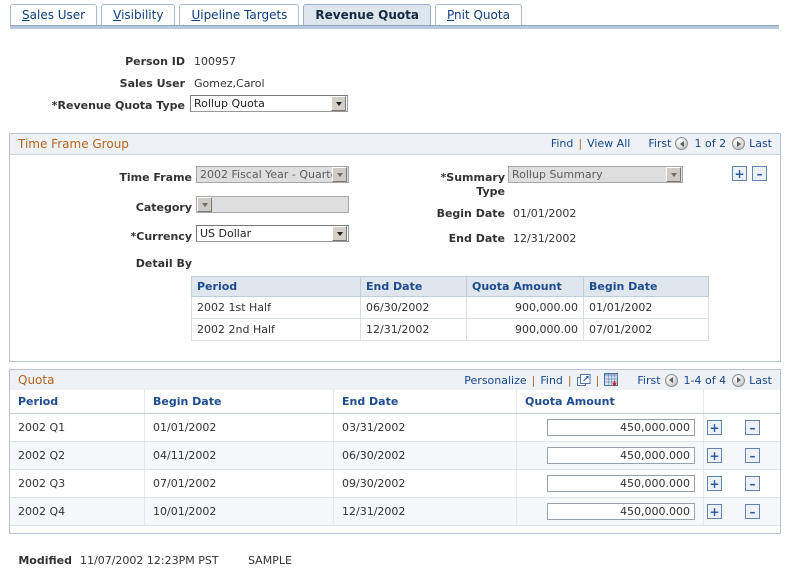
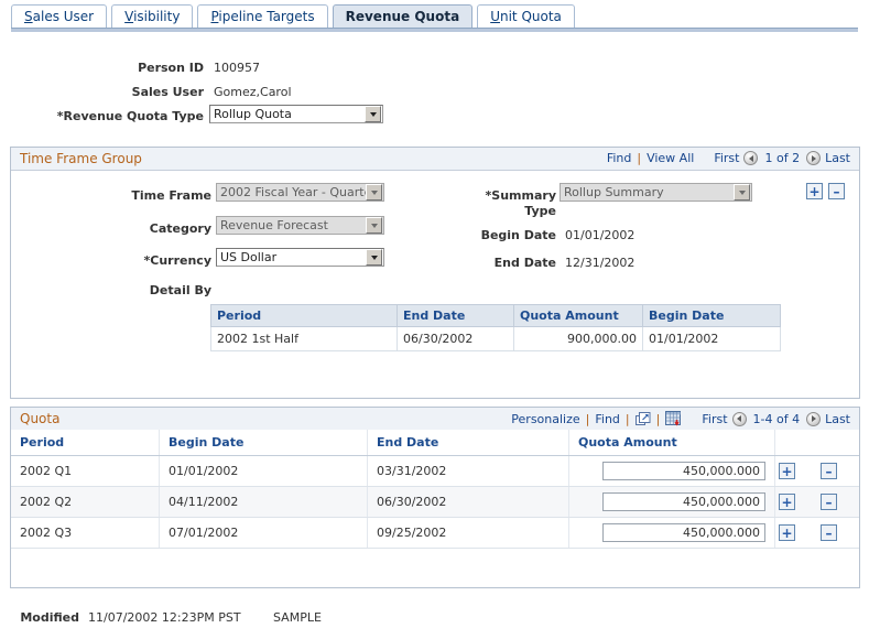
  Sales User
  Visibility
- Uipeline Targets
+ Pipeline Targets
  Revenue Quota
- Pnit Quota
+ Unit Quota
  Person ID
  100957
  Sales User
  Gomez,Carol
  *Revenue Quota Type
  Rollup Quota
  Time Frame Group
  Find
  |
  View All
  First
  1 of 2
  Last
  Time Frame
  2002 Fiscal Year - Quart
  Category
+ Revenue Forecast
  *Currency
  US Dollar
  Detail By
  *Summary
  Type
  Rollup Summary
  Begin Date
  01/01/2002
  End Date
  12/31/2002
  +
  –
  Period	End Date	Quota Amount	Begin Date
  2002 1st Half	06/30/2002	900,000.00	01/01/2002
- 2002 2nd Half	12/31/2002	900,000.00	07/01/2002
  Quota
  Personalize
  |
  Find
  |
  |
  First
  1-4 of 4
  Last
  Period	Begin Date	End Date	Quota Amount
  2002 Q1	01/01/2002	03/31/2002	450,000.000	+	–
  2002 Q2	04/11/2002	06/30/2002	450,000.000	+	–
- 2002 Q3	07/01/2002	09/30/2002	450,000.000	+	–
+ 2002 Q3	07/01/2002	09/25/2002	450,000.000	+	–
- 2002 Q4	10/01/2002	12/31/2002	450,000.000	+	–
  Modified
  11/07/2002 12:23PM PST
  SAMPLE
